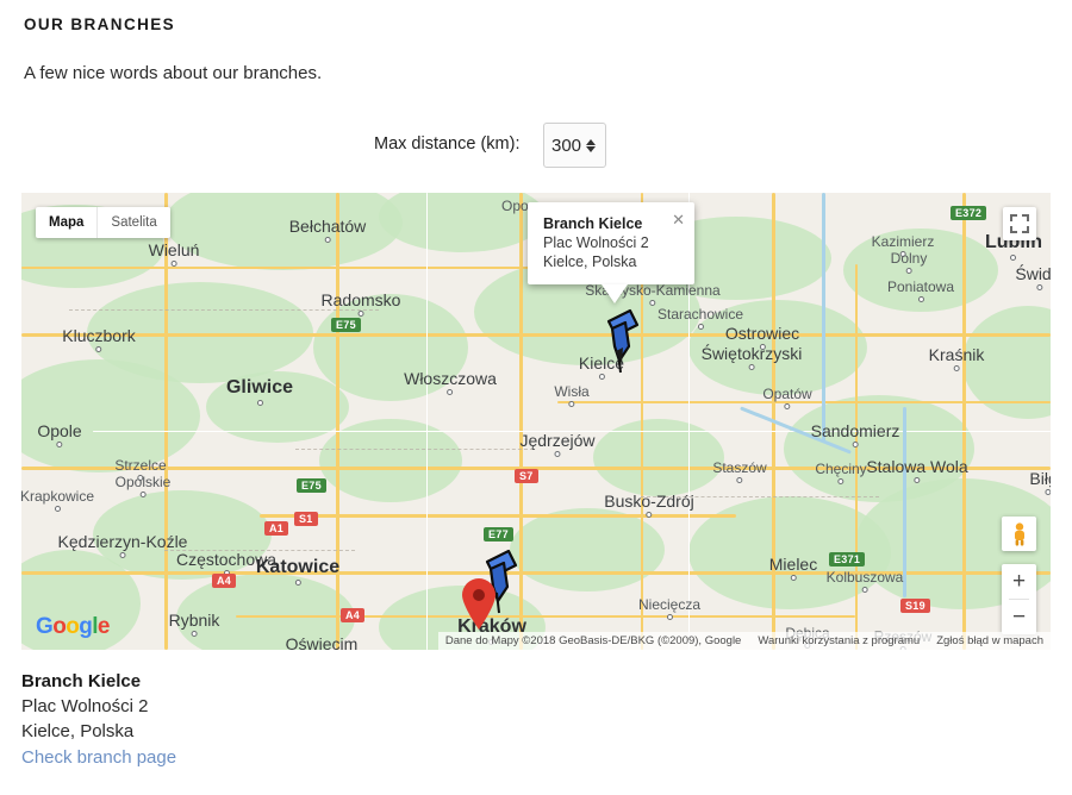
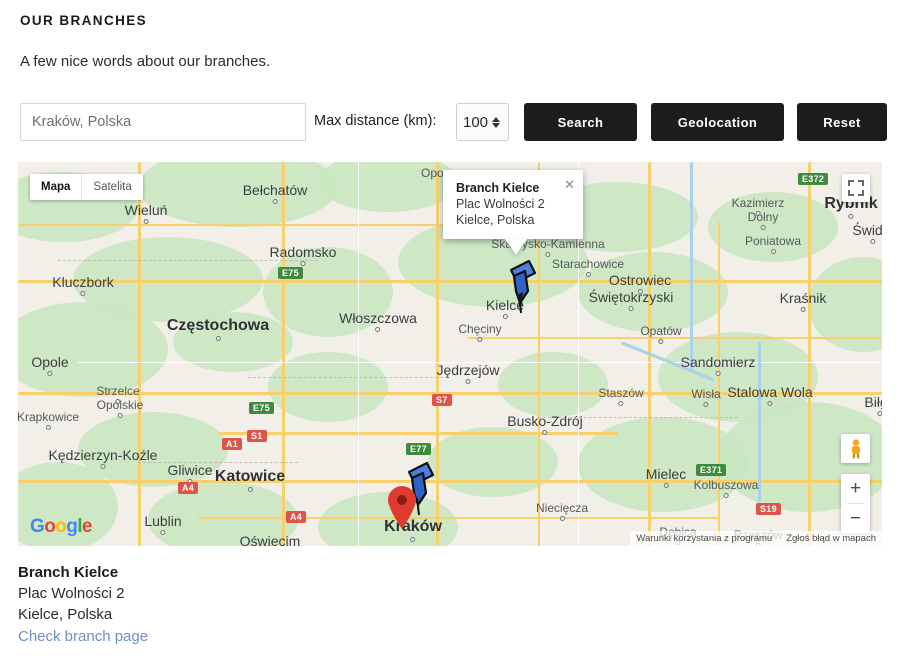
  OUR BRANCHES
  A few nice words about our branches.
+ Kraków, Polska
  Max distance (km):
- 300
+ 100
+ Search
+ Geolocation
+ Reset
  Bełchatów
  Wieluń
  Radomsko
  Kluczbork
  Skarżysko-Kamienna
  Starachowice
  Ostrowiec
  Świętokrzyski
  Kielc
- Wisła
+ Chęciny
  Włoszczowa
- Gliwice
+ Częstochowa
  Kazimierz
  Dolny
  Poniatowa
- Lublin
+ Rybnik
  Kraśnik
  Opatów
  Sandomierz
  Opole
  Jędrzejów
  Staszów
  Stalowa Wola
  Strzelce
  Opolskie
  Krapkowice
  Busko-Zdrój
- Chęciny
+ Wisła
  Kędzierzyn-Koźle
  Mielec
  Kolbuszowa
- Częstochowa
+ Gliwice
  Katowice
- Rybnik
+ Lublin
  Oświęcim
  Kraków
  Niecięcza
  Dębica
  Rzeszów
  E75
  E372
  E75
  S7
  E77
  A1
  S1
  A4
  A4
  E371
  S19
  Mapa
  Satelita
  +
  −
  Google
- Dane do Mapy ©2018 GeoBasis-DE/BKG (©2009), Google
  Warunki korzystania z programu
  Zgłoś błąd w mapach
  Branch Kielce
  Plac Wolności 2
  Kielce, Polska
  ✕
  Branch Kielce
  Plac Wolności 2
  Kielce, Polska
  Check branch page
